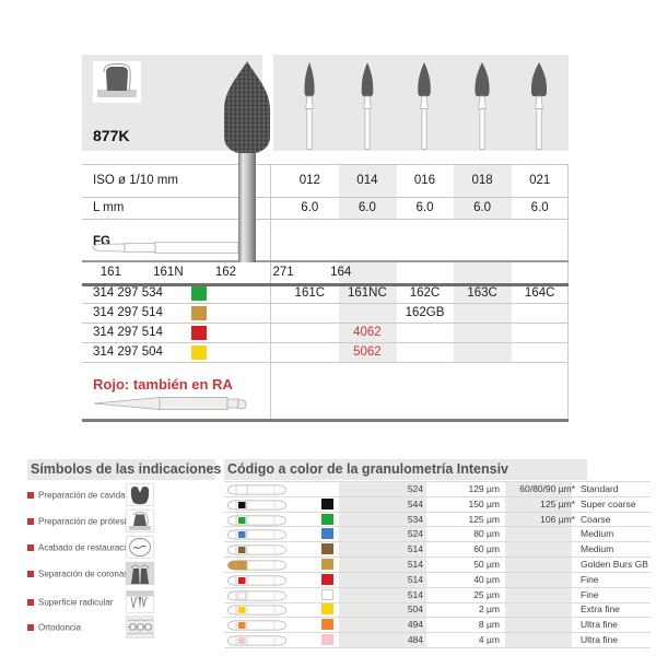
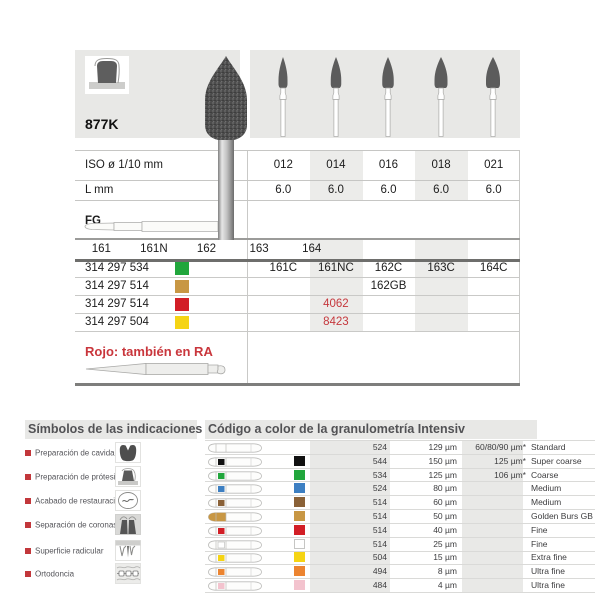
  877K
  ISO ø 1/10 mm
  012
  014
  016
  018
  021
  L mm
  6.0
  6.0
  6.0
  6.0
  6.0
  FG
  161
  161N
  162
- 271
+ 163
  164
  314 297 534
  161C
  161NC
  162C
  163C
  164C
  314 297 514
  162GB
  314 297 514
  4062
  314 297 504
- 5062
+ 8423
  Rojo: también en RA
  Símbolos de las indicaciones
  Preparación de cavida
  Preparación de prótesi
  Acabado de restauraci
  Separación de corona
  Superficie radicular
  Ortodoncia
  Código a color de la granulometría Intensiv
  524
  129 µm
  60/80/90 µm*
  Standard
  544
  150 µm
  125 µm*
  Super coarse
  534
  125 µm
  106 µm*
  Coarse
  524
  80 µm
  Medium
  514
  60 µm
  Medium
  514
  50 µm
  Golden Burs GB
  514
  40 µm
  Fine
  514
  25 µm
  Fine
  504
- 2 µm
+ 15 µm
  Extra fine
  494
  8 µm
  Ultra fine
  484
  4 µm
  Ultra fine
